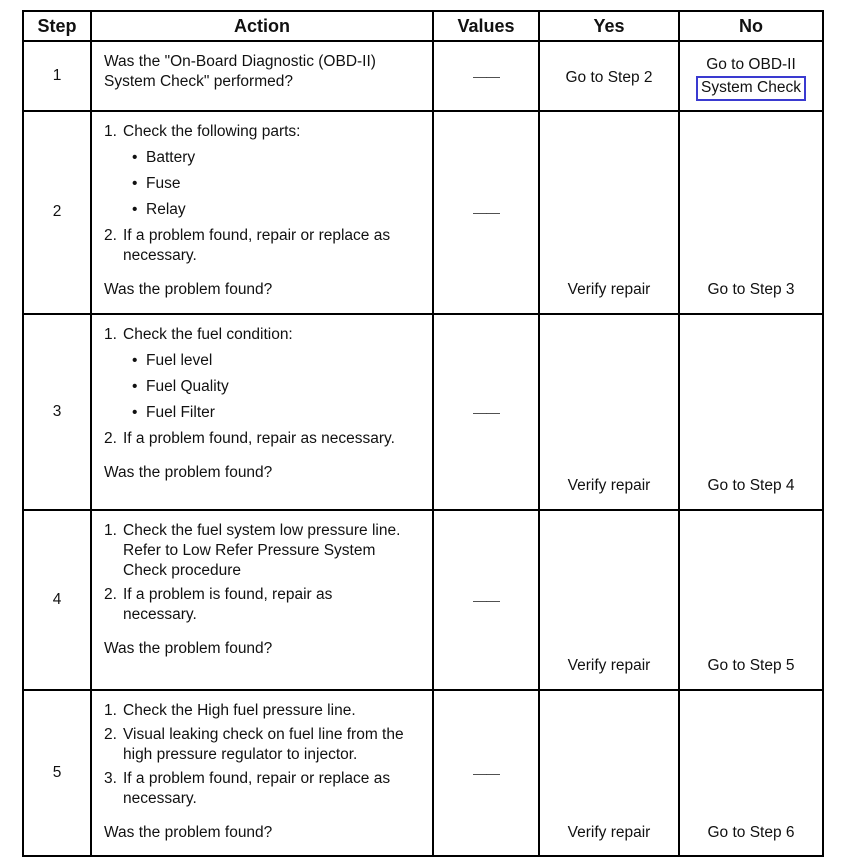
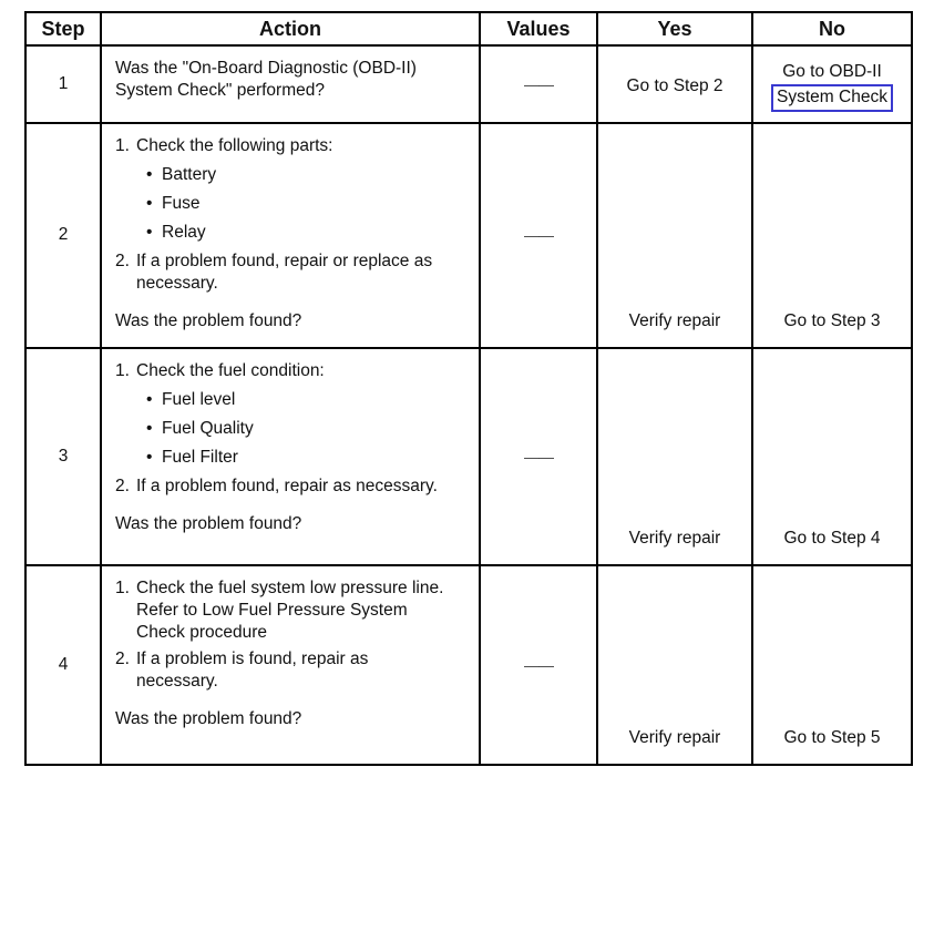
  Step	Action	Values	Yes	No
  1	Was the "On-Board Diagnostic (OBD-II) System Check" performed?	——	Go to Step 2	Go to OBD-II System Check
  2	1. Check the following parts: • Battery • Fuse • Relay 2. If a problem found, repair or replace as necessary. Was the problem found?	——	Verify repair	Go to Step 3
  3	1. Check the fuel condition: • Fuel level • Fuel Quality • Fuel Filter 2. If a problem found, repair as necessary. Was the problem found?	——	Verify repair	Go to Step 4
- 4	1. Check the fuel system low pressure line.Refer to Low Refer Pressure System Check procedure 2. If a problem is found, repair as necessary. Was the problem found?	——	Verify repair	Go to Step 5
+ 4	1. Check the fuel system low pressure line.Refer to Low Fuel Pressure System Check procedure 2. If a problem is found, repair as necessary. Was the problem found?	——	Verify repair	Go to Step 5
- 5	1. Check the High fuel pressure line. 2. Visual leaking check on fuel line from the high pressure regulator to injector. 3. If a problem found, repair or replace as necessary. Was the problem found?	——	Verify repair	Go to Step 6
